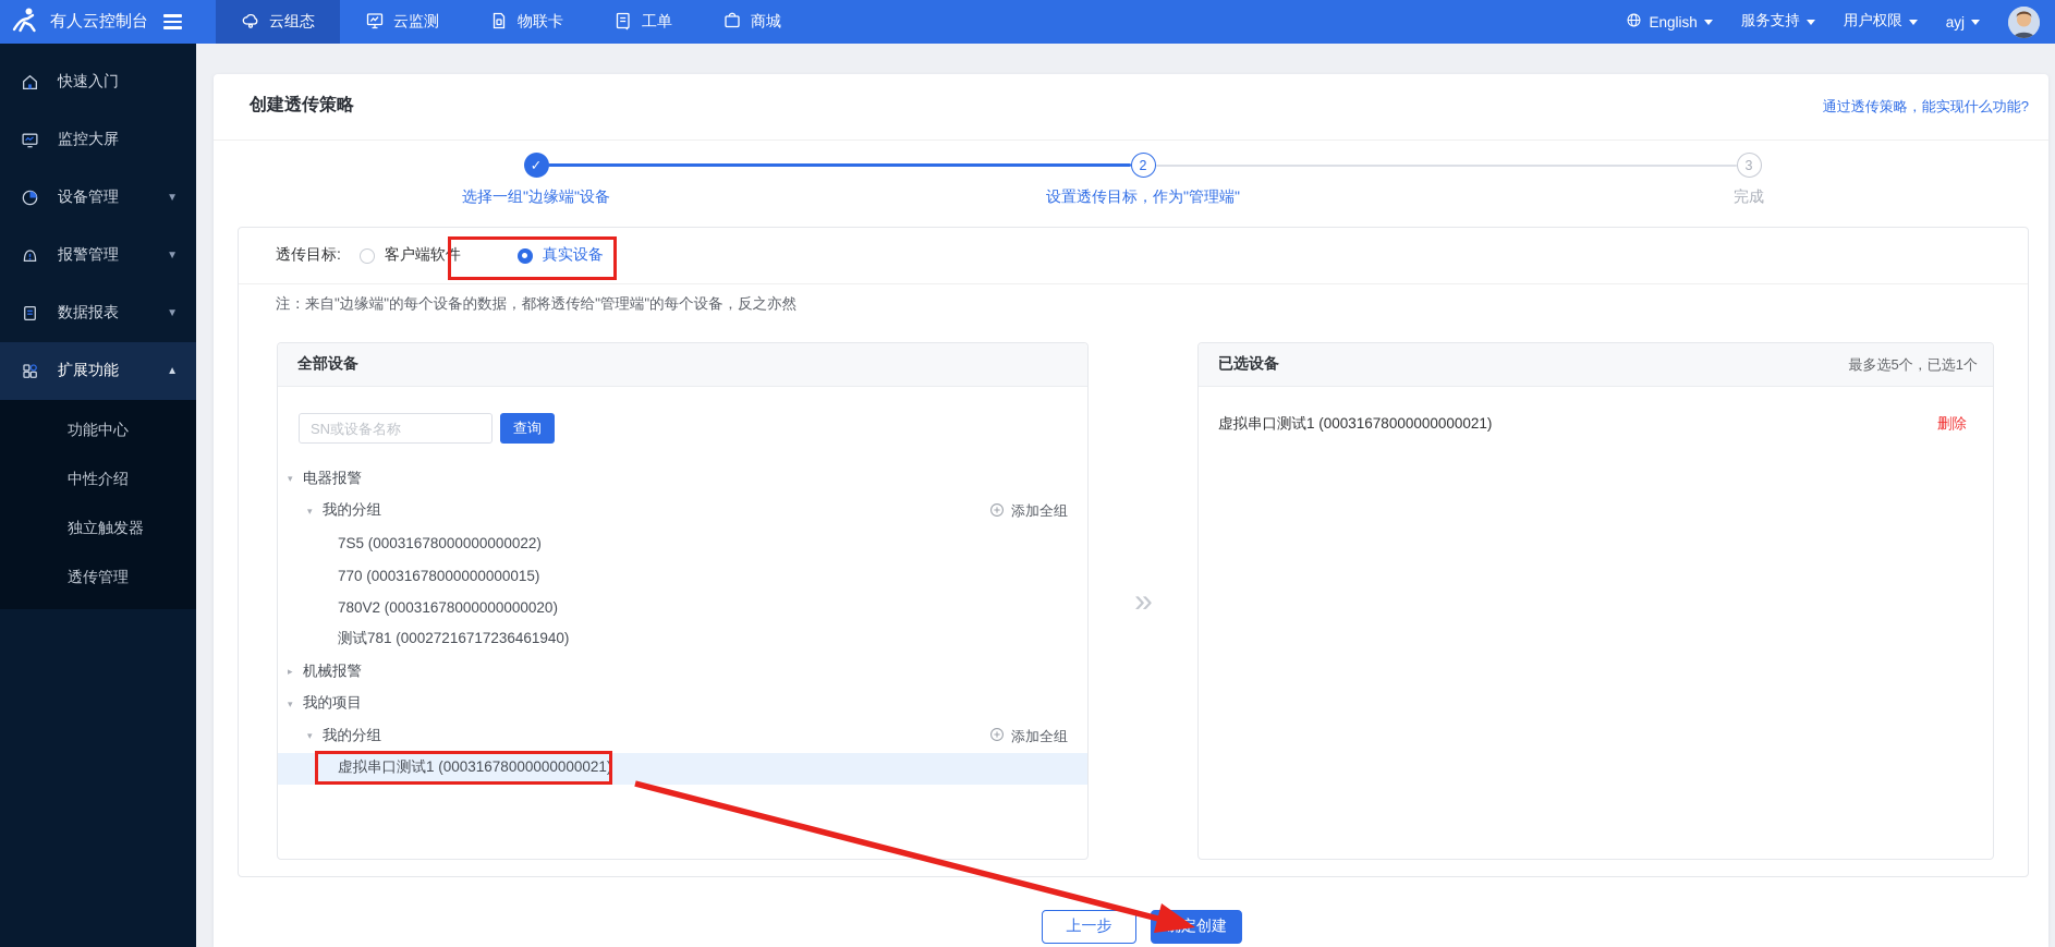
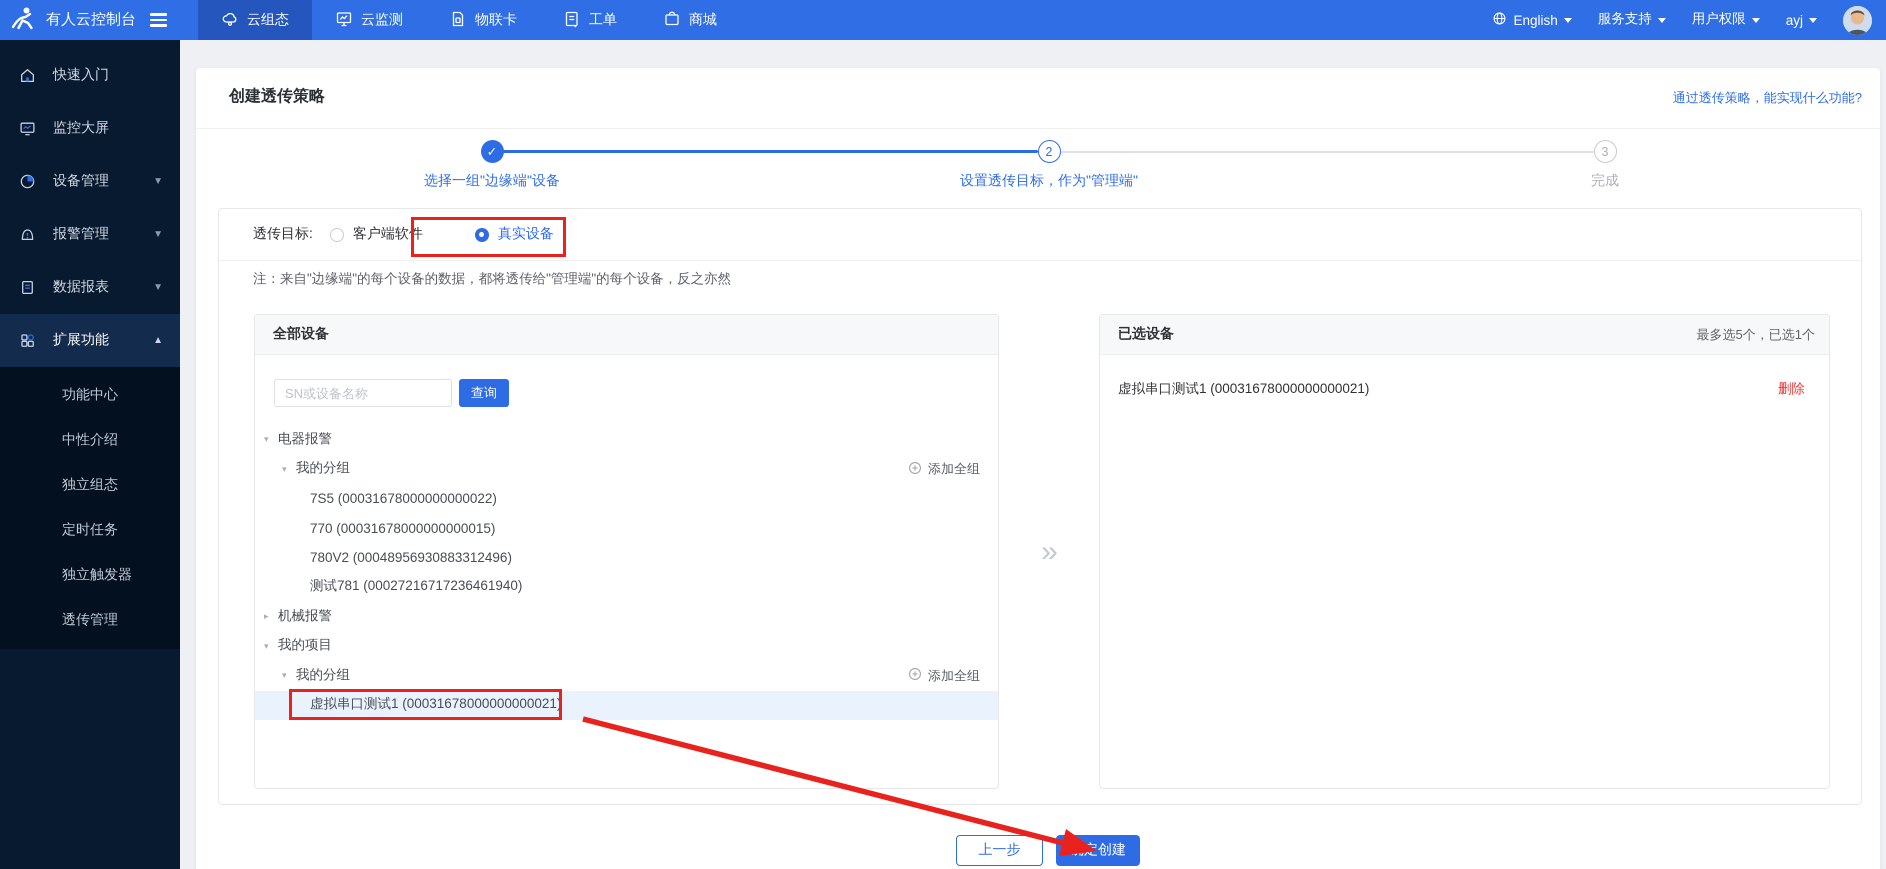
  有人云控制台
  云组态
  云监测
  物联卡
  工单
  商城
  English
  服务支持
  用户权限
  ayj
  快速入门
  监控大屏
  设备管理
  ▼
  报警管理
  ▼
  数据报表
  ▼
  扩展功能
  ▲
  功能中心
  中性介绍
+ 独立组态
+ 定时任务
  独立触发器
  透传管理
  创建透传策略
  通过透传策略，能实现什么功能?
  ✓
  选择一组"边缘端"设备
  2
  设置透传目标，作为"管理端"
  3
  完成
  透传目标:
  客户端软件
  真实设备
  注：来自"边缘端"的每个设备的数据，都将透传给"管理端"的每个设备，反之亦然
  全部设备
  SN或设备名称
  查询
  ▾
  电器报警
  ▾
  我的分组
  添加全组
  7S5 (00031678000000000022)
  770 (00031678000000000015)
- 780V2 (00031678000000000020)
+ 780V2 (00048956930883312496)
  测试781 (00027216717236461940)
  ▸
  机械报警
  ▾
  我的项目
  ▾
  我的分组
  添加全组
  虚拟串口测试1 (00031678000000000021)
  »
  已选设备
  最多选5个，已选1个
  虚拟串口测试1 (00031678000000000021)
  删除
  上一步
